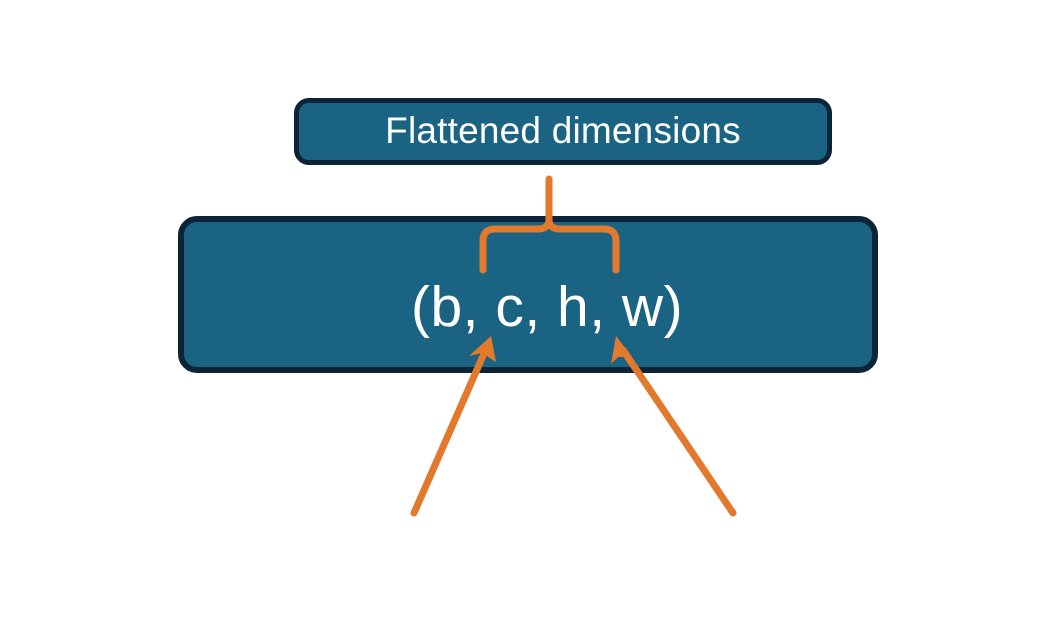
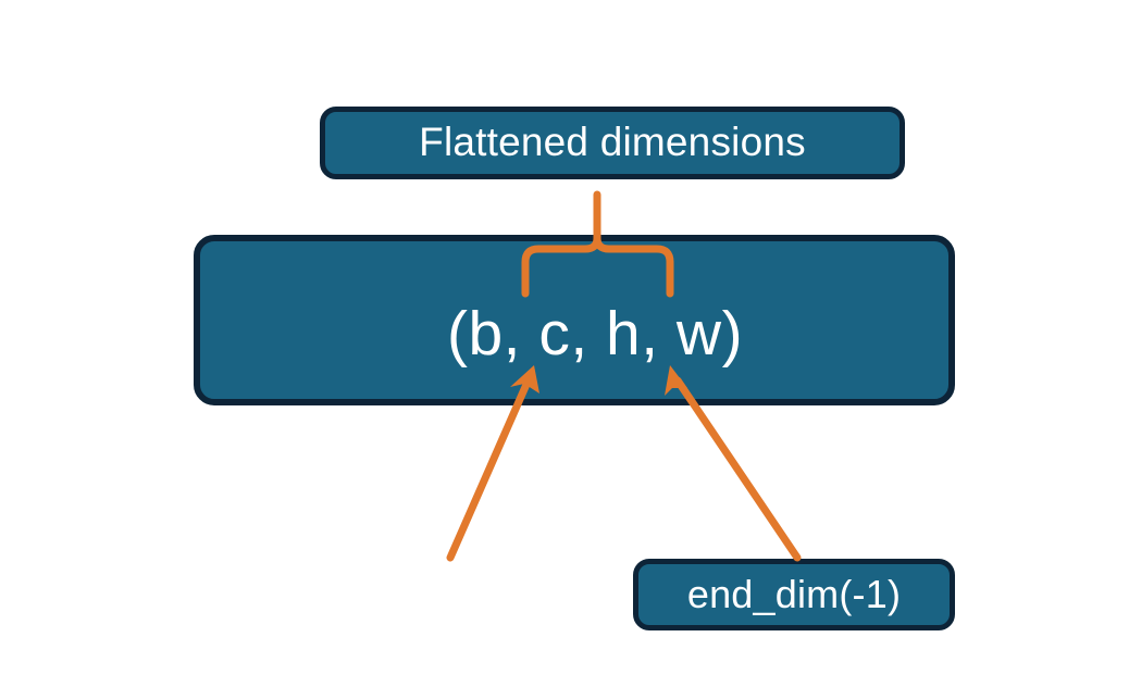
  Flattened dimensions
  (b, c, h, w)
+ end_dim(-1)
